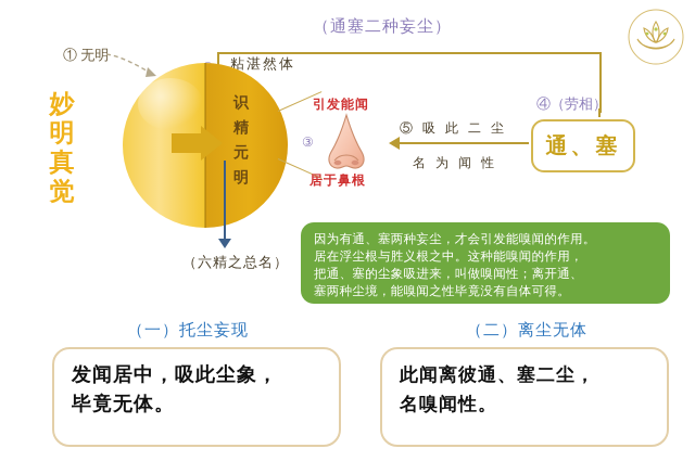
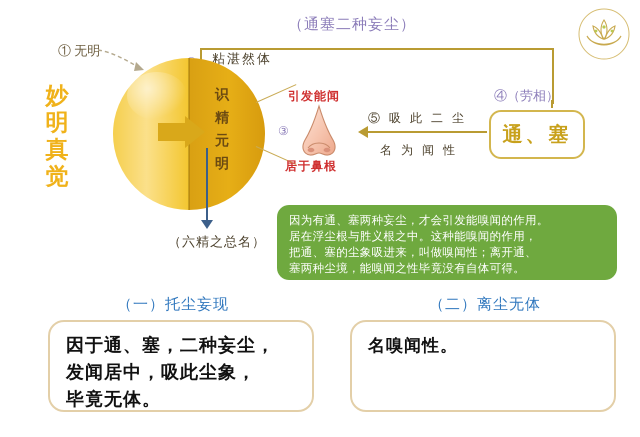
  （通塞二种妄尘）
  ① 无明
  粘湛然体
  妙
  明
  真
  觉
  识
  精
  元
  明
  （六精之总名）
  ③
  引发能闻
  居于鼻根
  ⑤ 吸 此 二 尘
  名 为 闻 性
  ④（劳相）
  通、塞
  因为有通、塞两种妄尘，才会引发能嗅闻的作用。
  居在浮尘根与胜义根之中。这种能嗅闻的作用，
  把通、塞的尘象吸进来，叫做嗅闻性；离开通、
  塞两种尘境，能嗅闻之性毕竟没有自体可得。
  （一）托尘妄现
+ 因于通、塞，二种妄尘，
  发闻居中，吸此尘象，
  毕竟无体。
  （二）离尘无体
- 此闻离彼通、塞二尘，
  名嗅闻性。
